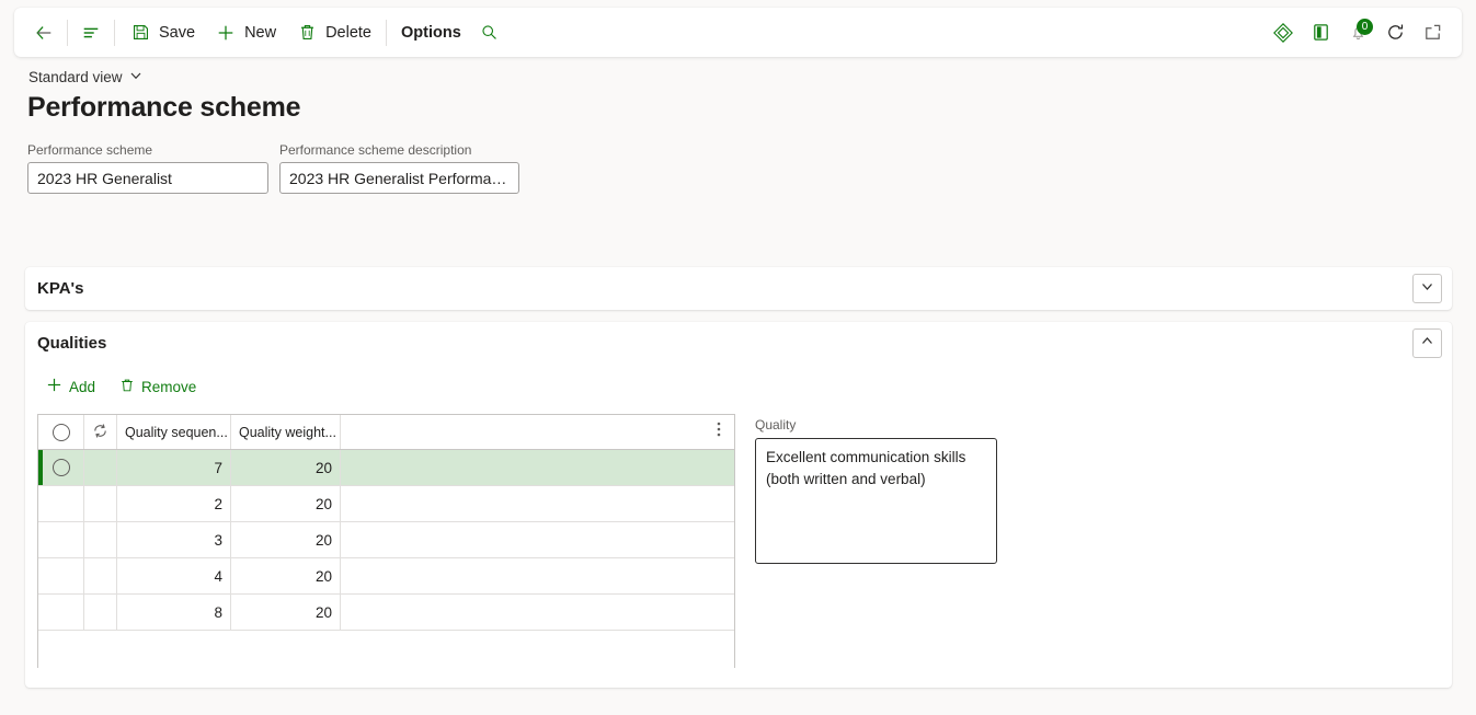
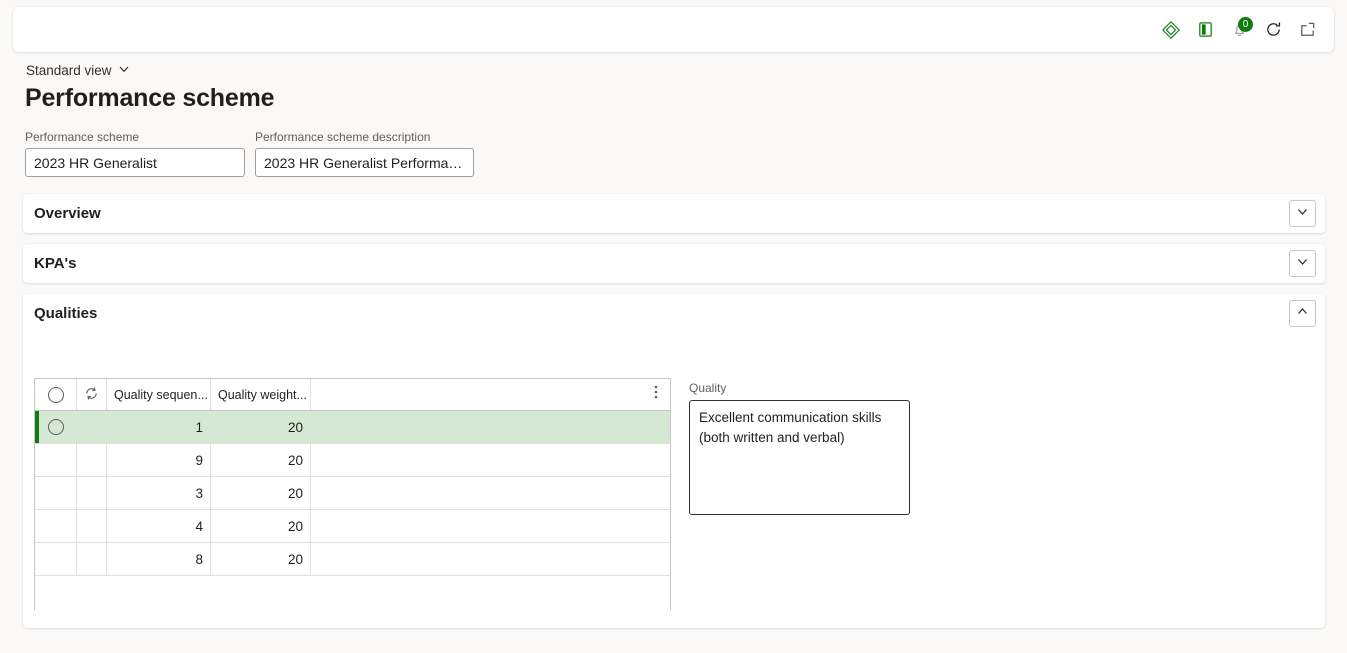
- Save
- New
- Delete
- Options
  0
  Standard view
  Performance scheme
  Performance scheme
  2023 HR Generalist
  Performance scheme description
  2023 HR Generalist Performanc
+ Overview
  KPA's
  Qualities
- Add
- Remove
  Quality sequen...
  Quality weight...
- 7
+ 1
  20
- 2
+ 9
  20
  3
  20
  4
  20
  8
  20
  Quality
